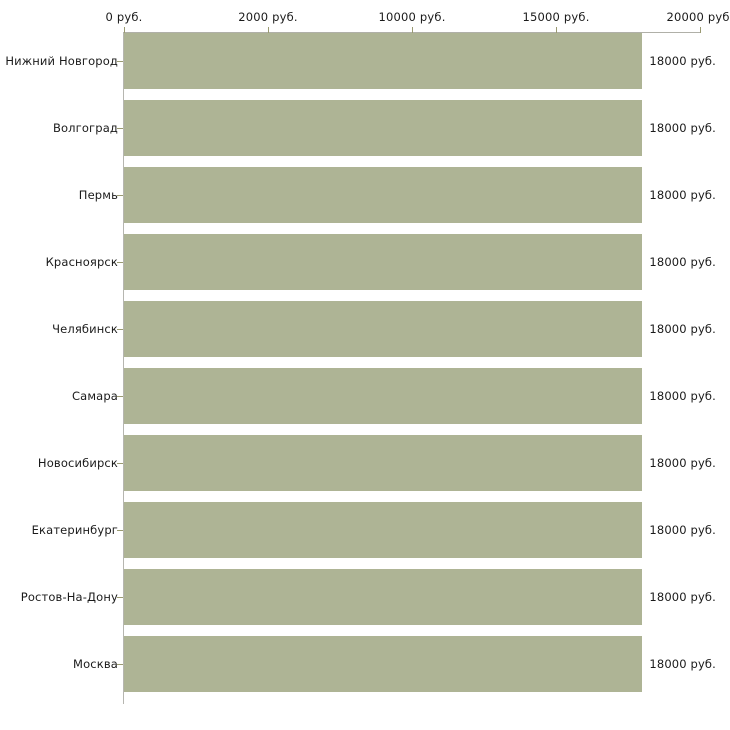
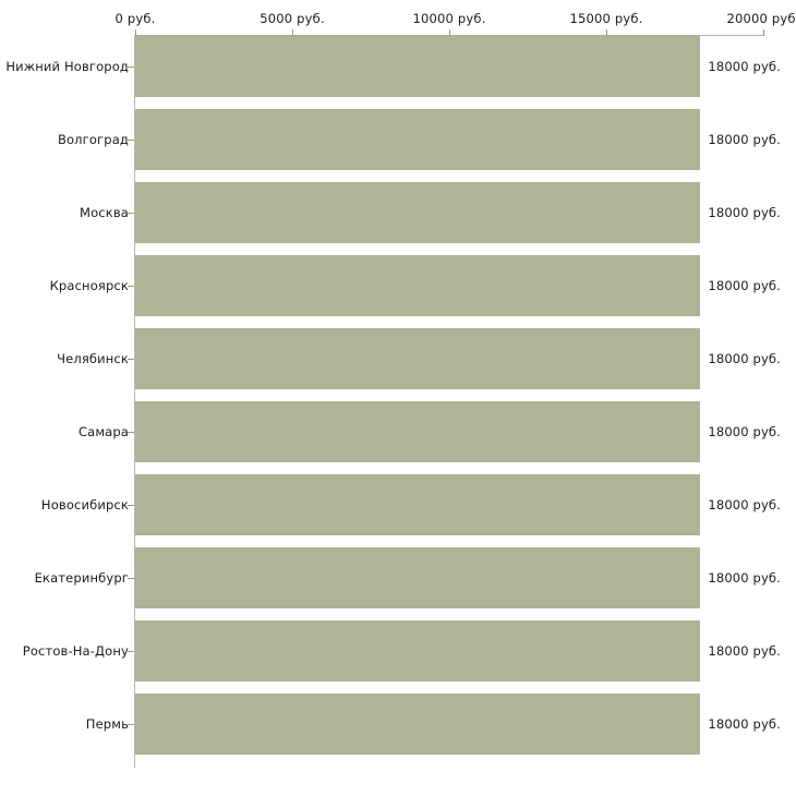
  0 руб.
- 2000 руб.
+ 5000 руб.
  10000 руб.
  15000 руб.
  20000 руб
  Нижний Новгород
  Волгоград
- Пермь
+ Москва
  Красноярск
  Челябинск
  Самара
  Новосибирск
  Екатеринбург
  Ростов-На-Дону
- Москва
+ Пермь
  18000 руб.
  18000 руб.
  18000 руб.
  18000 руб.
  18000 руб.
  18000 руб.
  18000 руб.
  18000 руб.
  18000 руб.
  18000 руб.
